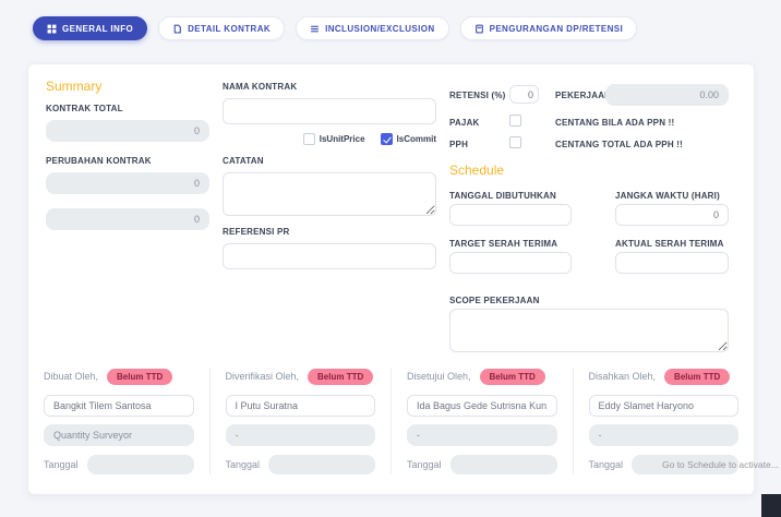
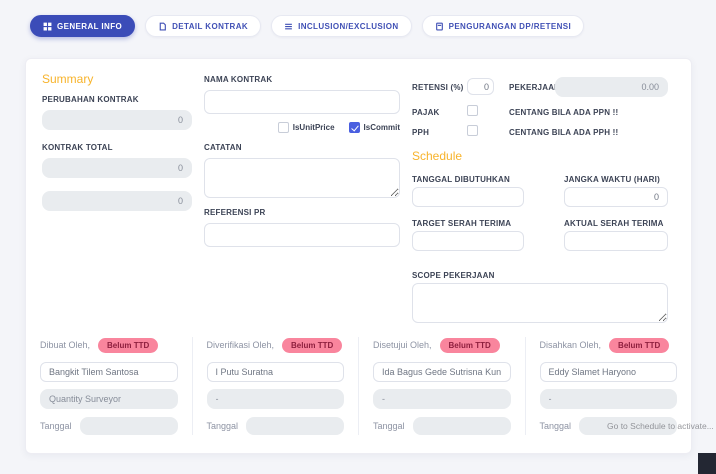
  GENERAL INFO
  DETAIL KONTRAK
  INCLUSION/EXCLUSION
  PENGURANGAN DP/RETENSI
  Summary
- KONTRAK TOTAL
+ PERUBAHAN KONTRAK
  0
- PERUBAHAN KONTRAK
+ KONTRAK TOTAL
  0
  0
  NAMA KONTRAK
  IsUnitPrice
  IsCommit
  CATATAN
  REFERENSI PR
  RETENSI (%)
  0
  PEKERJAA
  0.00
  PAJAK
  CENTANG BILA ADA PPN !!
  PPH
- CENTANG TOTAL ADA PPH !!
+ CENTANG BILA ADA PPH !!
  Schedule
  TANGGAL DIBUTUHKAN
  JANGKA WAKTU (HARI)
  0
  TARGET SERAH TERIMA
  AKTUAL SERAH TERIMA
  SCOPE PEKERJAAN
  Dibuat Oleh,
  Belum TTD
  Bangkit Tilem Santosa
  Quantity Surveyor
  Tanggal
  Diverifikasi Oleh,
  Belum TTD
  I Putu Suratna
  -
  Tanggal
  Disetujui Oleh,
  Belum TTD
  Ida Bagus Gede Sutrisna Kun
  -
  Tanggal
  Disahkan Oleh,
  Belum TTD
  Eddy Slamet Haryono
  -
  Tanggal
  Go to Schedule to activate...
